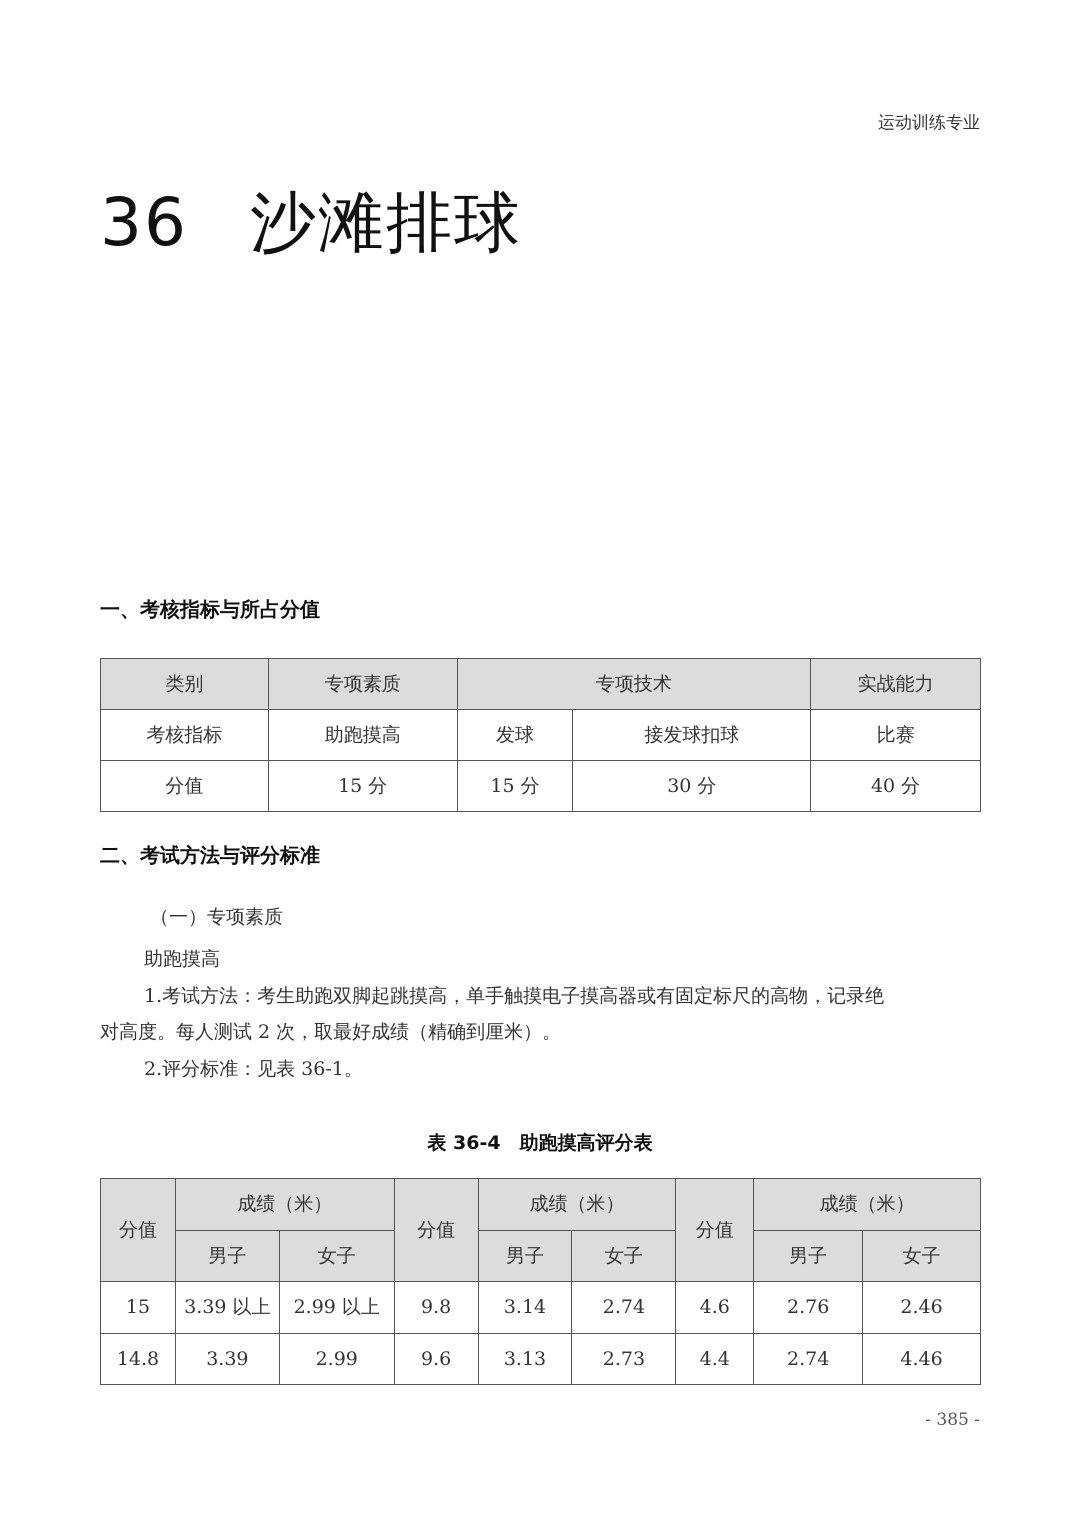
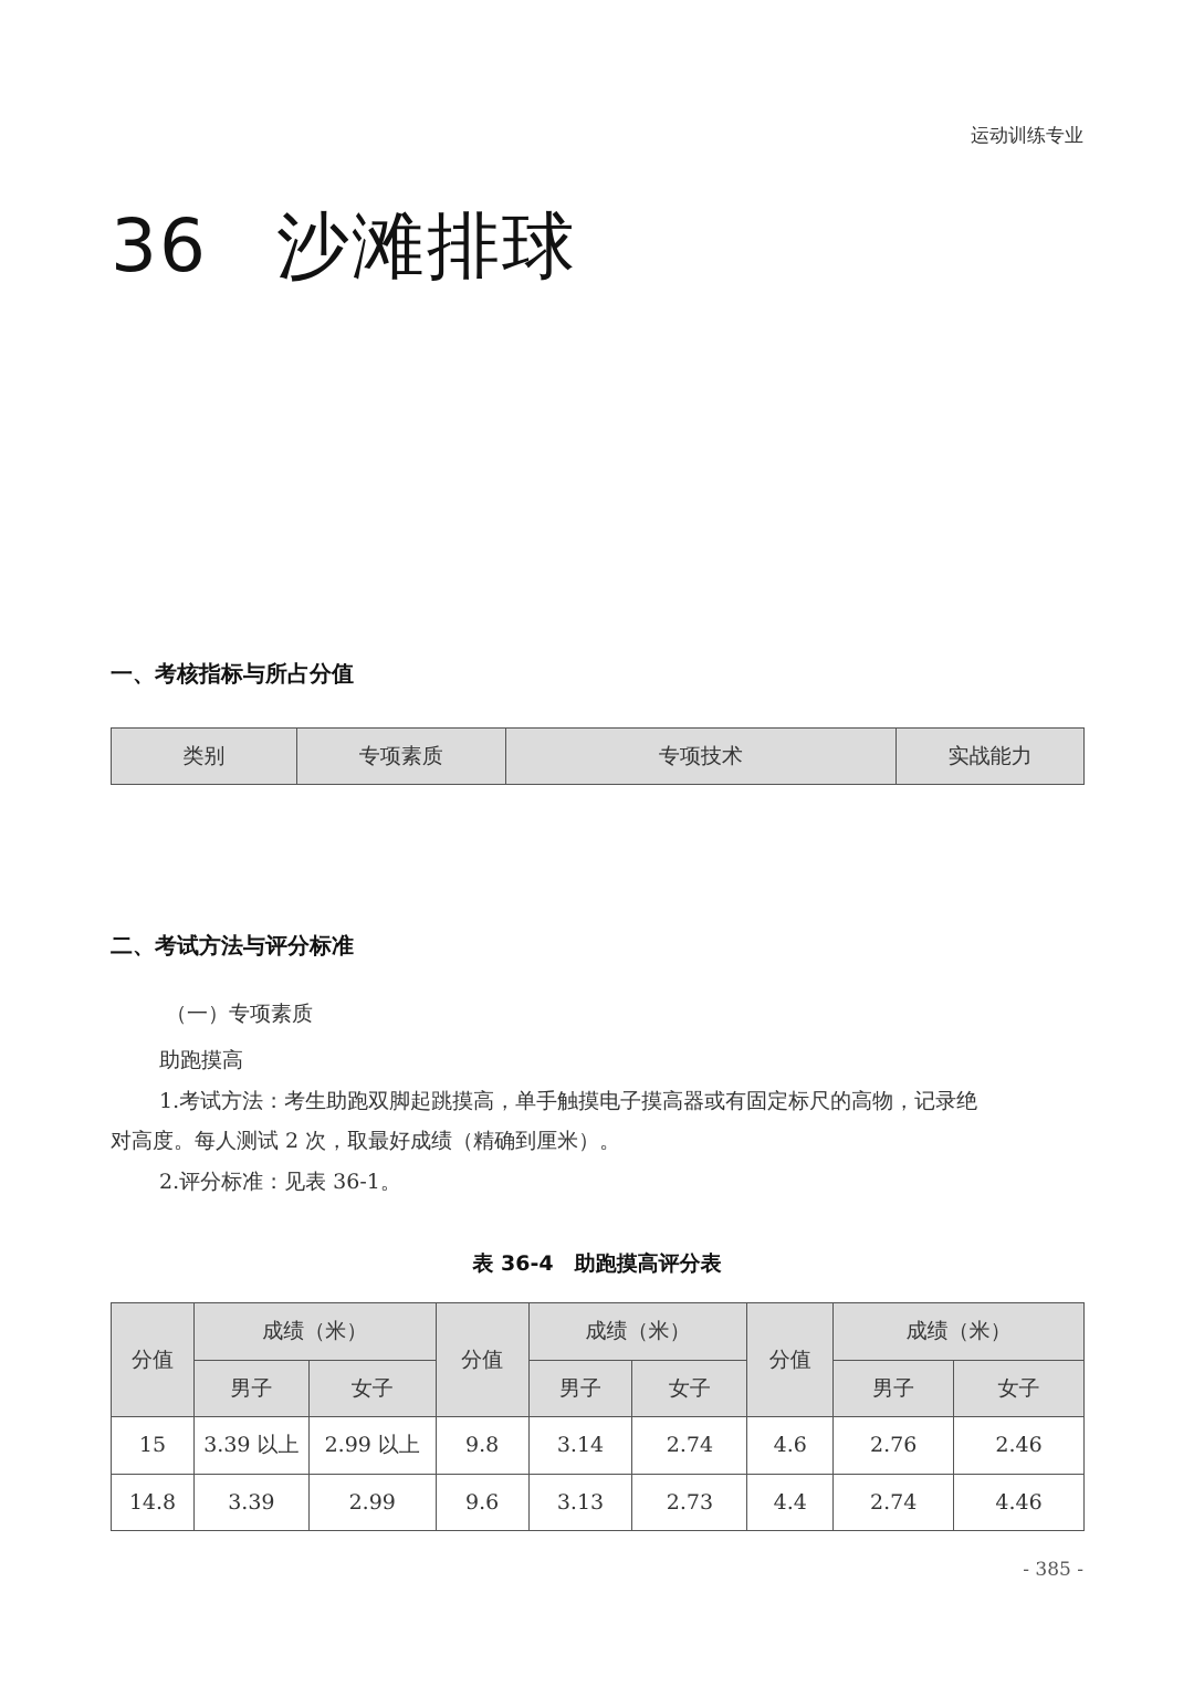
  运动训练专业
  36 沙滩排球
  一、考核指标与所占分值
  类别	专项素质	专项技术	实战能力
- 考核指标	助跑摸高	发球	接发球扣球	比赛
- 分值	15 分	15 分	30 分	40 分
  二、考试方法与评分标准
  （一）专项素质
  助跑摸高
  1.考试方法：考生助跑双脚起跳摸高，单手触摸电子摸高器或有固定标尺的高物，记录绝
  对高度。每人测试 2 次，取最好成绩（精确到厘米）。
  2.评分标准：见表 36-1。
  表 36-4 助跑摸高评分表
  分值	成绩（米）	分值	成绩（米）	分值	成绩（米）
  男子	女子	男子	女子	男子	女子
  15	3.39 以上	2.99 以上	9.8	3.14	2.74	4.6	2.76	2.46
  14.8	3.39	2.99	9.6	3.13	2.73	4.4	2.74	4.46
  - 385 -
